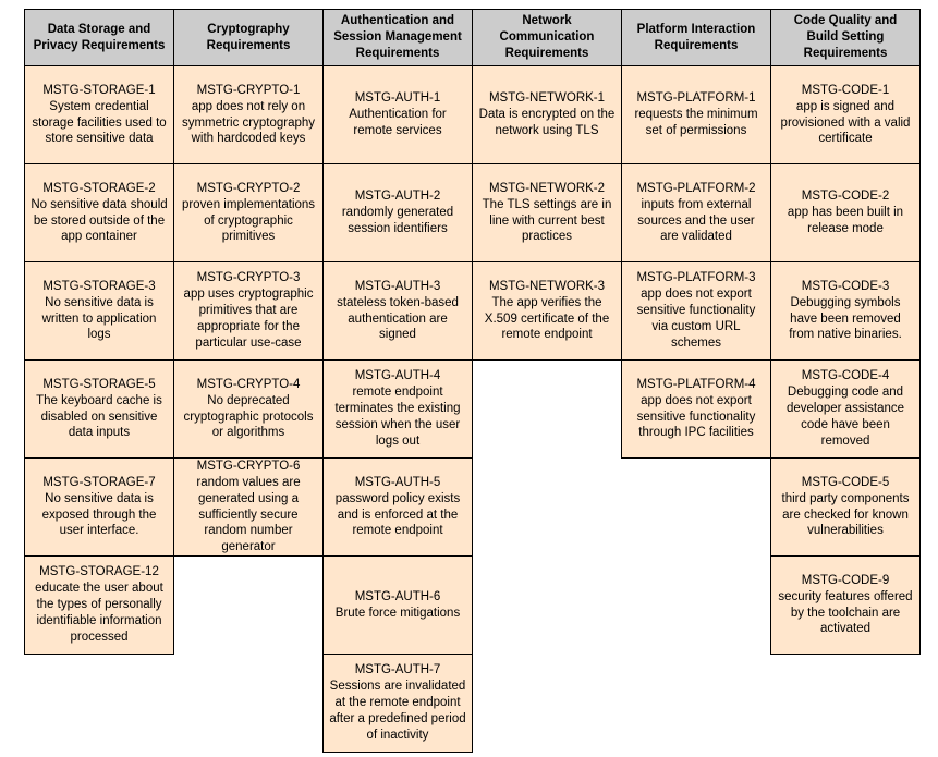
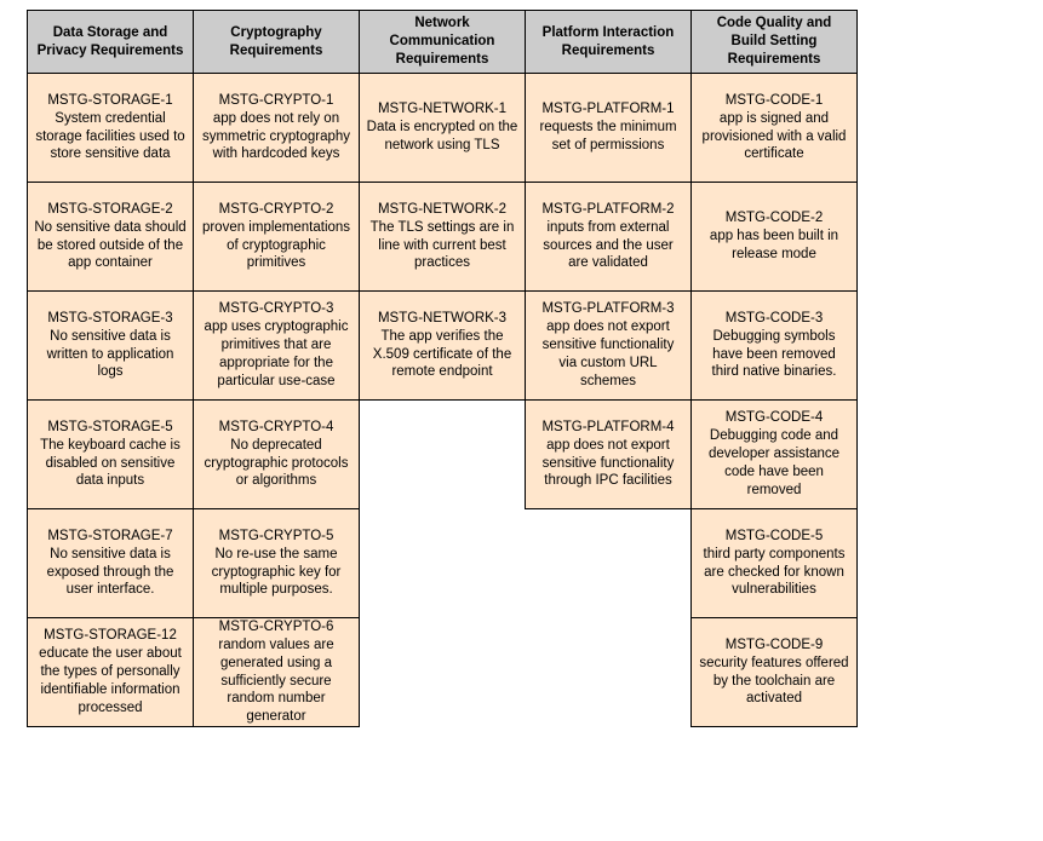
  Data Storage and Privacy Requirements
  MSTG-STORAGE-1
  System credential storage facilities used to store sensitive data
  MSTG-STORAGE-2
  No sensitive data should be stored outside of the app container
  MSTG-STORAGE-3
  No sensitive data is written to application logs
  MSTG-STORAGE-5
  The keyboard cache is disabled on sensitive data inputs
  MSTG-STORAGE-7
  No sensitive data is exposed through the user interface.
  MSTG-STORAGE-12
  educate the user about the types of personally identifiable information processed
  Cryptography Requirements
  MSTG-CRYPTO-1
  app does not rely on symmetric cryptography with hardcoded keys
  MSTG-CRYPTO-2
  proven implementations of cryptographic primitives
  MSTG-CRYPTO-3
  app uses cryptographic primitives that are appropriate for the particular use-case
  MSTG-CRYPTO-4
  No deprecated cryptographic protocols or algorithms
+ MSTG-CRYPTO-5
+ No re-use the same cryptographic key for multiple purposes.
  MSTG-CRYPTO-6
  random values are generated using a sufficiently secure random number generator
- Authentication and Session Management Requirements
- MSTG-AUTH-1
- Authentication for remote services
- MSTG-AUTH-2
- randomly generated session identifiers
- MSTG-AUTH-3
- stateless token-based authentication are signed
- MSTG-AUTH-4
- remote endpoint terminates the existing session when the user logs out
- MSTG-AUTH-5
- password policy exists and is enforced at the remote endpoint
- MSTG-AUTH-6
- Brute force mitigations
- MSTG-AUTH-7
- Sessions are invalidated at the remote endpoint after a predefined period of inactivity
  Network Communication Requirements
  MSTG-NETWORK-1
  Data is encrypted on the network using TLS
  MSTG-NETWORK-2
  The TLS settings are in line with current best practices
  MSTG-NETWORK-3
  The app verifies the X.509 certificate of the remote endpoint
  Platform Interaction Requirements
  MSTG-PLATFORM-1
  requests the minimum set of permissions
  MSTG-PLATFORM-2
  inputs from external sources and the user are validated
  MSTG-PLATFORM-3
  app does not export sensitive functionality via custom URL schemes
  MSTG-PLATFORM-4
  app does not export sensitive functionality through IPC facilities
  Code Quality and Build Setting Requirements
  MSTG-CODE-1
  app is signed and provisioned with a valid certificate
  MSTG-CODE-2
  app has been built in release mode
  MSTG-CODE-3
- Debugging symbols have been removed from native binaries.
+ Debugging symbols have been removed third native binaries.
  MSTG-CODE-4
  Debugging code and developer assistance code have been removed
  MSTG-CODE-5
  third party components are checked for known vulnerabilities
  MSTG-CODE-9
  security features offered by the toolchain are activated
